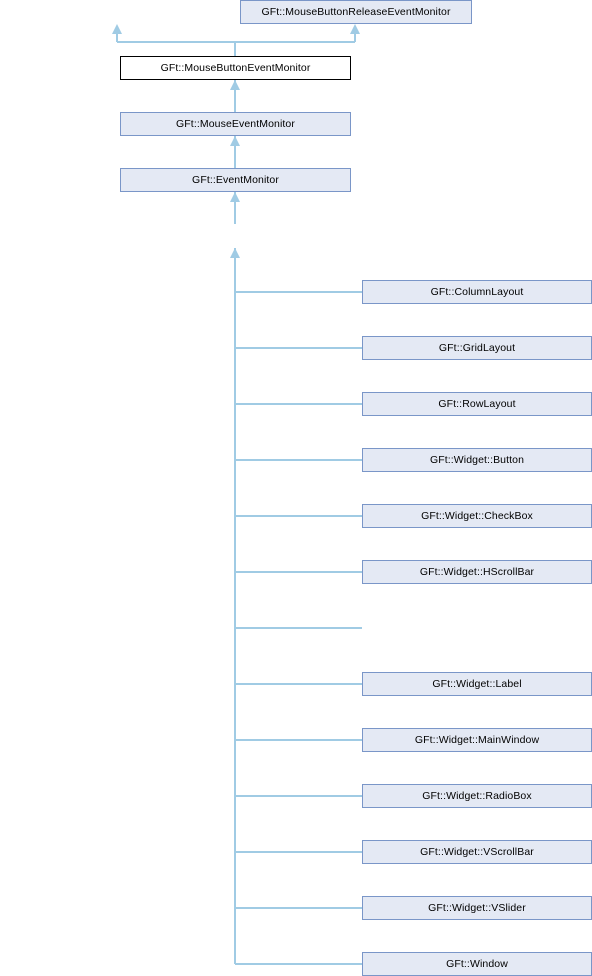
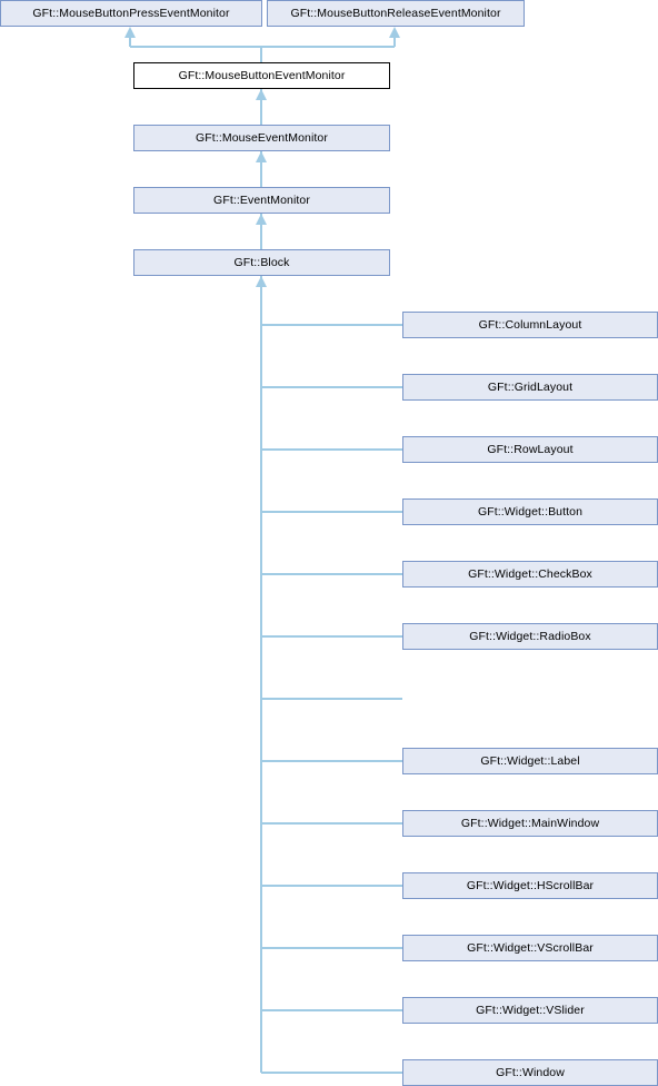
+ GFt::MouseButtonPressEventMonitor
  GFt::MouseButtonReleaseEventMonitor
  GFt::MouseButtonEventMonitor
  GFt::MouseEventMonitor
  GFt::EventMonitor
+ GFt::Block
  GFt::ColumnLayout
  GFt::GridLayout
  GFt::RowLayout
  GFt::Widget::Button
  GFt::Widget::CheckBox
- GFt::Widget::HScrollBar
+ GFt::Widget::RadioBox
  GFt::Widget::Label
  GFt::Widget::MainWindow
- GFt::Widget::RadioBox
+ GFt::Widget::HScrollBar
  GFt::Widget::VScrollBar
  GFt::Widget::VSlider
  GFt::Window
